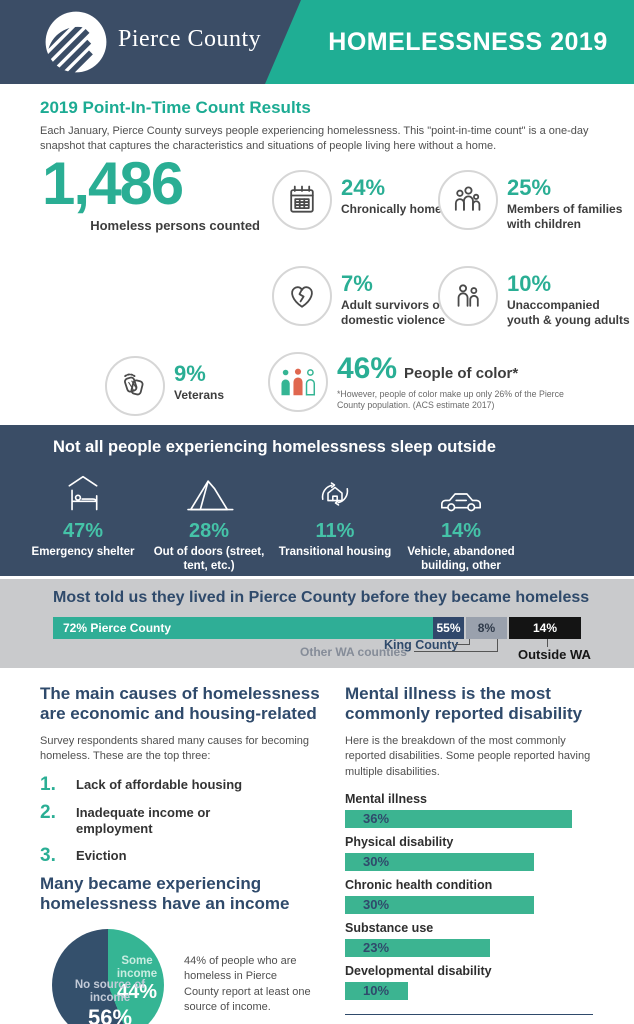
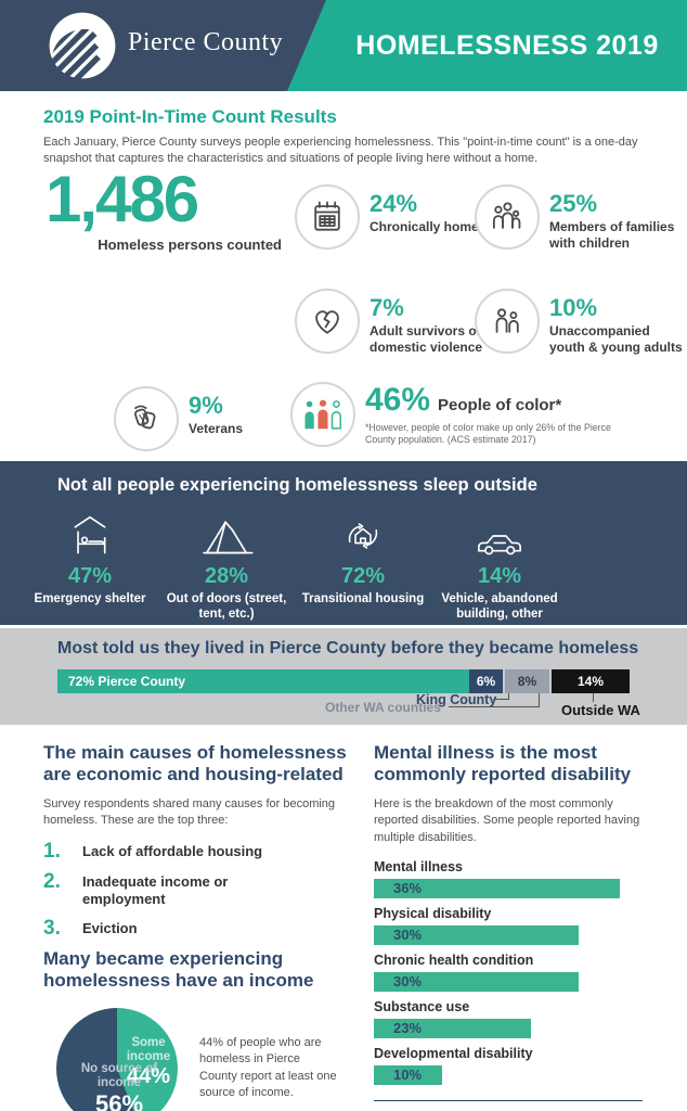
  Pierce County
  HOMELESSNESS 2019
  2019 Point-In-Time Count Results
  Each January, Pierce County surveys people experiencing homelessness. This "point-in-time count" is a one-day snapshot that captures the characteristics and situations of people living here without a home.
  1,486
  Homeless persons counted
  24%
  Chronically home
  25%
  Members of families with children
  7%
  Adult survivors o domestic violence
  10%
  Unaccompanied youth & young adults
  9%
  Veterans
  46% People of color*
  *However, people of color make up only 26% of the Pierce County population. (ACS estimate 2017)
  Not all people experiencing homelessness sleep outside
  47%
  Emergency shelter
  28%
  Out of doors (street, tent, etc.)
- 11%
+ 72%
  Transitional housing
  14%
  Vehicle, abandoned building, other
  Most told us they lived in Pierce County before they became homeless
  72% Pierce County
- 55%
+ 6%
  8%
  14%
  Other WA counties
  King County
  Outside WA
  The main causes of homelessness are economic and housing-related
  Survey respondents shared many causes for becoming homeless. These are the top three:
  1.
  Lack of affordable housing
  2.
  Inadequate income or employment
  3.
  Eviction
  Many became experiencing homelessness have an income
  Some income
  44%
  No source of income
  56%
  44% of people who are homeless in Pierce County report at least one source of income.
  Mental illness is the most commonly reported disability
  Here is the breakdown of the most commonly reported disabilities. Some people reported having multiple disabilities.
  Mental illness
  36%
  Physical disability
  30%
  Chronic health condition
  30%
  Substance use
  23%
  Developmental disability
  10%
